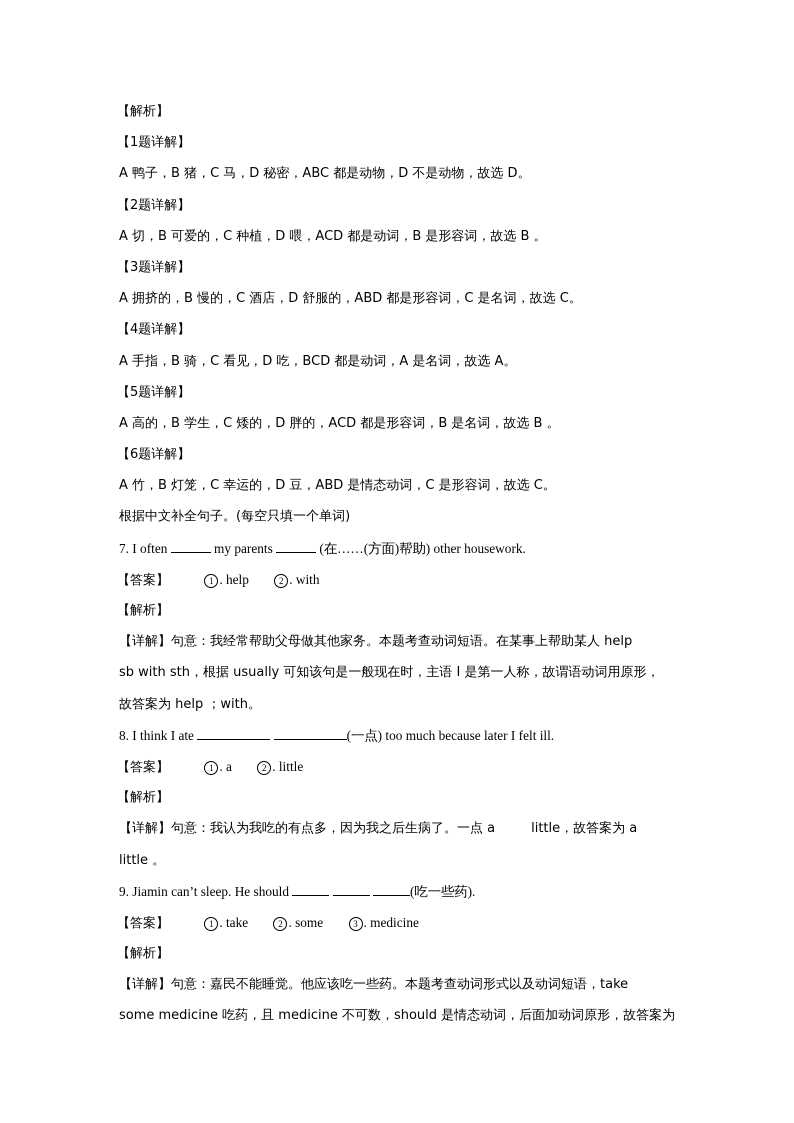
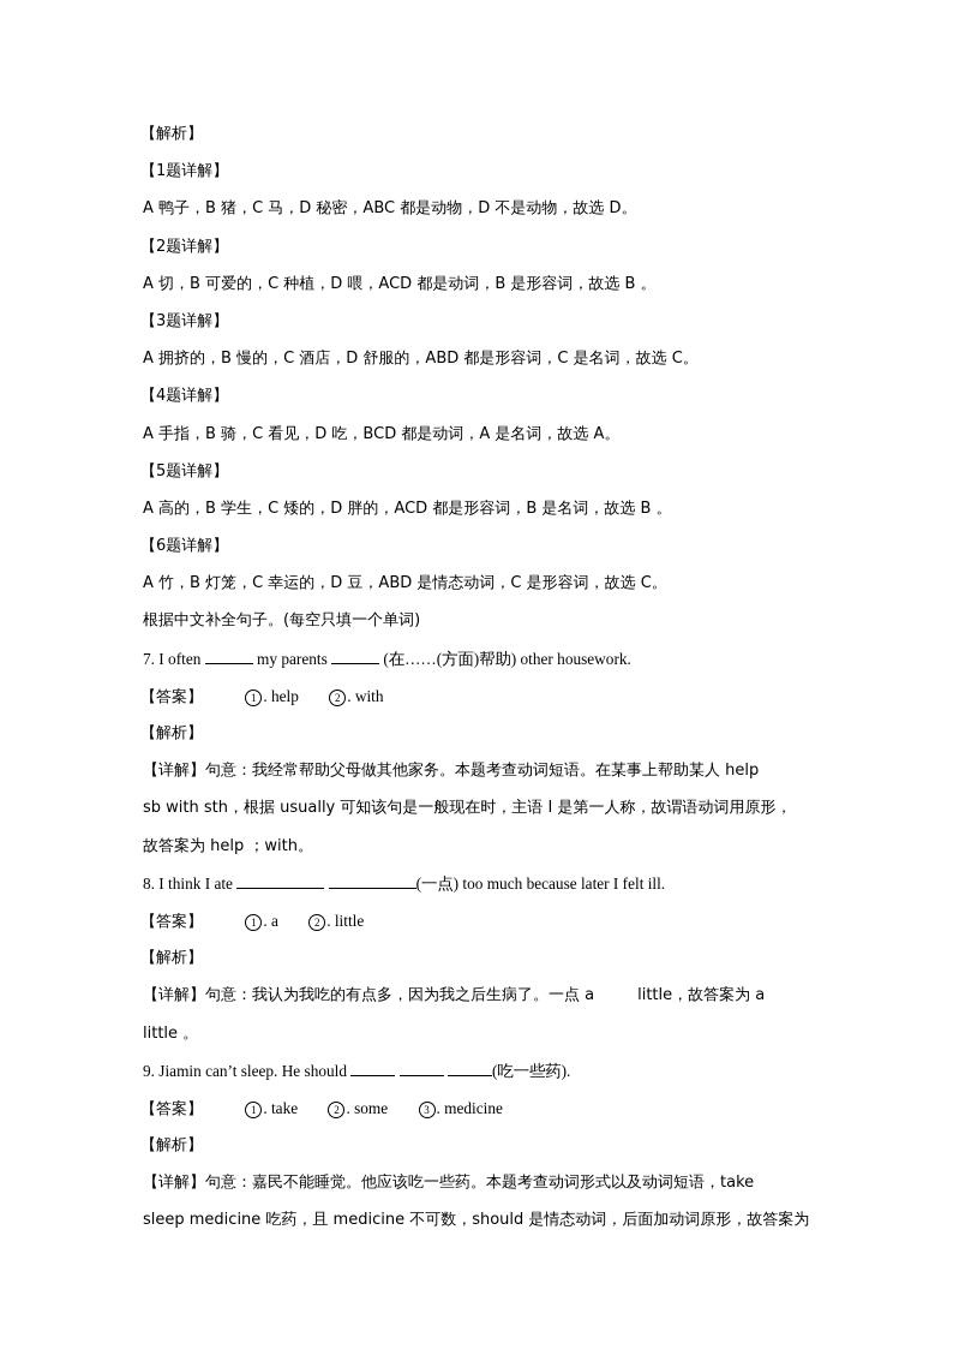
  【解析】
  【1题详解】
  A 鸭子，B 猪，C 马，D 秘密，ABC 都是动物，D 不是动物，故选 D。
  【2题详解】
  A 切，B 可爱的，C 种植，D 喂，ACD 都是动词，B 是形容词，故选 B 。
  【3题详解】
  A 拥挤的，B 慢的，C 酒店，D 舒服的，ABD 都是形容词，C 是名词，故选 C。
  【4题详解】
  A 手指，B 骑，C 看见，D 吃，BCD 都是动词，A 是名词，故选 A。
  【5题详解】
  A 高的，B 学生，C 矮的，D 胖的，ACD 都是形容词，B 是名词，故选 B 。
  【6题详解】
  A 竹，B 灯笼，C 幸运的，D 豆，ABD 是情态动词，C 是形容词，故选 C。
  根据中文补全句子。(每空只填一个单词)
  7. I often my parents (在……(方面)帮助) other housework.
  【答案】 1 . help 2 . with
  【解析】
  【详解】句意：我经常帮助父母做其他家务。本题考查动词短语。在某事上帮助某人 help
  sb with sth，根据 usually 可知该句是一般现在时，主语 I 是第一人称，故谓语动词用原形，
  故答案为 help ；with。
  8. I think I ate (一点) too much because later I felt ill.
  【答案】 1 . a 2 . little
  【解析】
  【详解】句意：我认为我吃的有点多，因为我之后生病了。一点 a little，故答案为 a
  little 。
  9. Jiamin can’t sleep. He should (吃一些药).
  【答案】 1 . take 2 . some 3 . medicine
  【解析】
  【详解】句意：嘉民不能睡觉。他应该吃一些药。本题考查动词形式以及动词短语，take
- some medicine 吃药，且 medicine 不可数，should 是情态动词，后面加动词原形，故答案为
+ sleep medicine 吃药，且 medicine 不可数，should 是情态动词，后面加动词原形，故答案为
